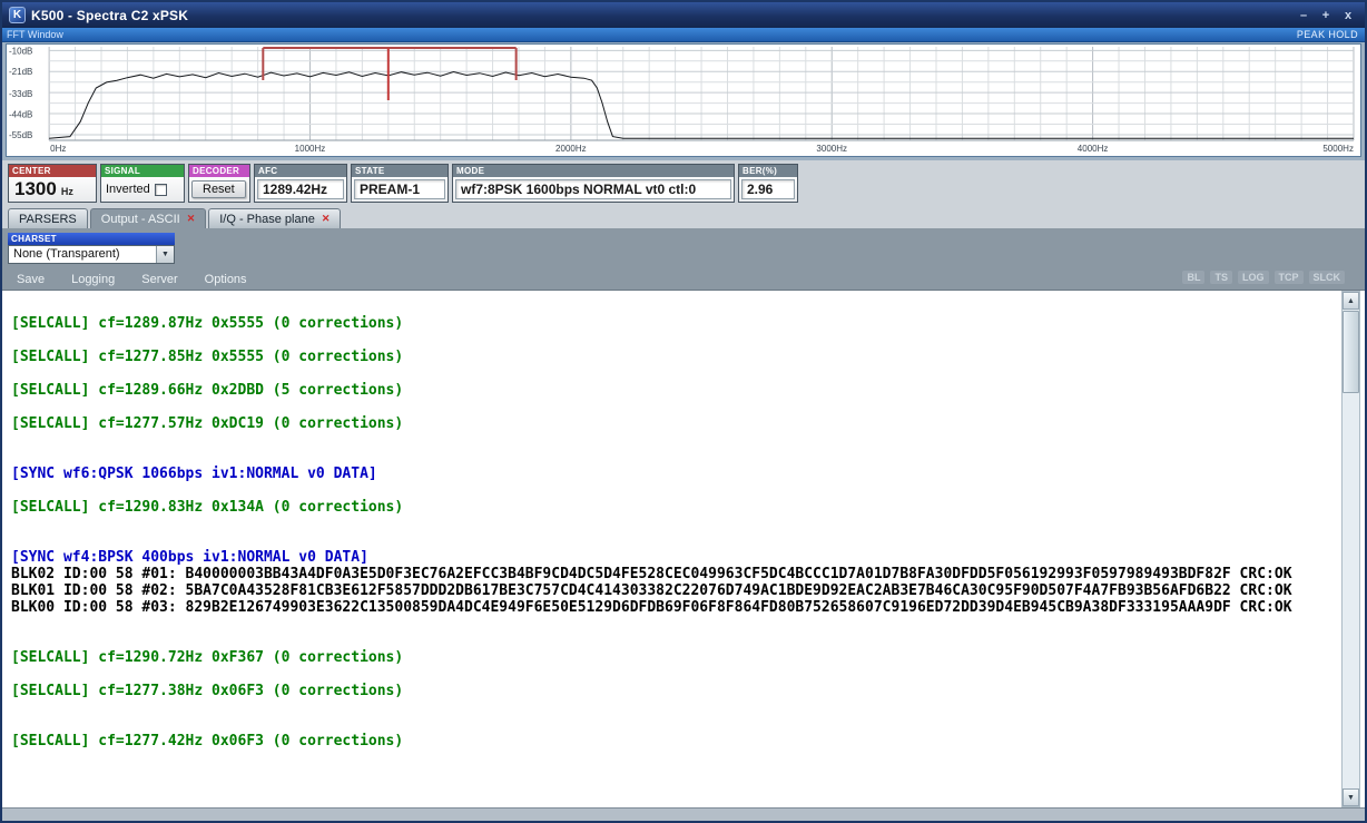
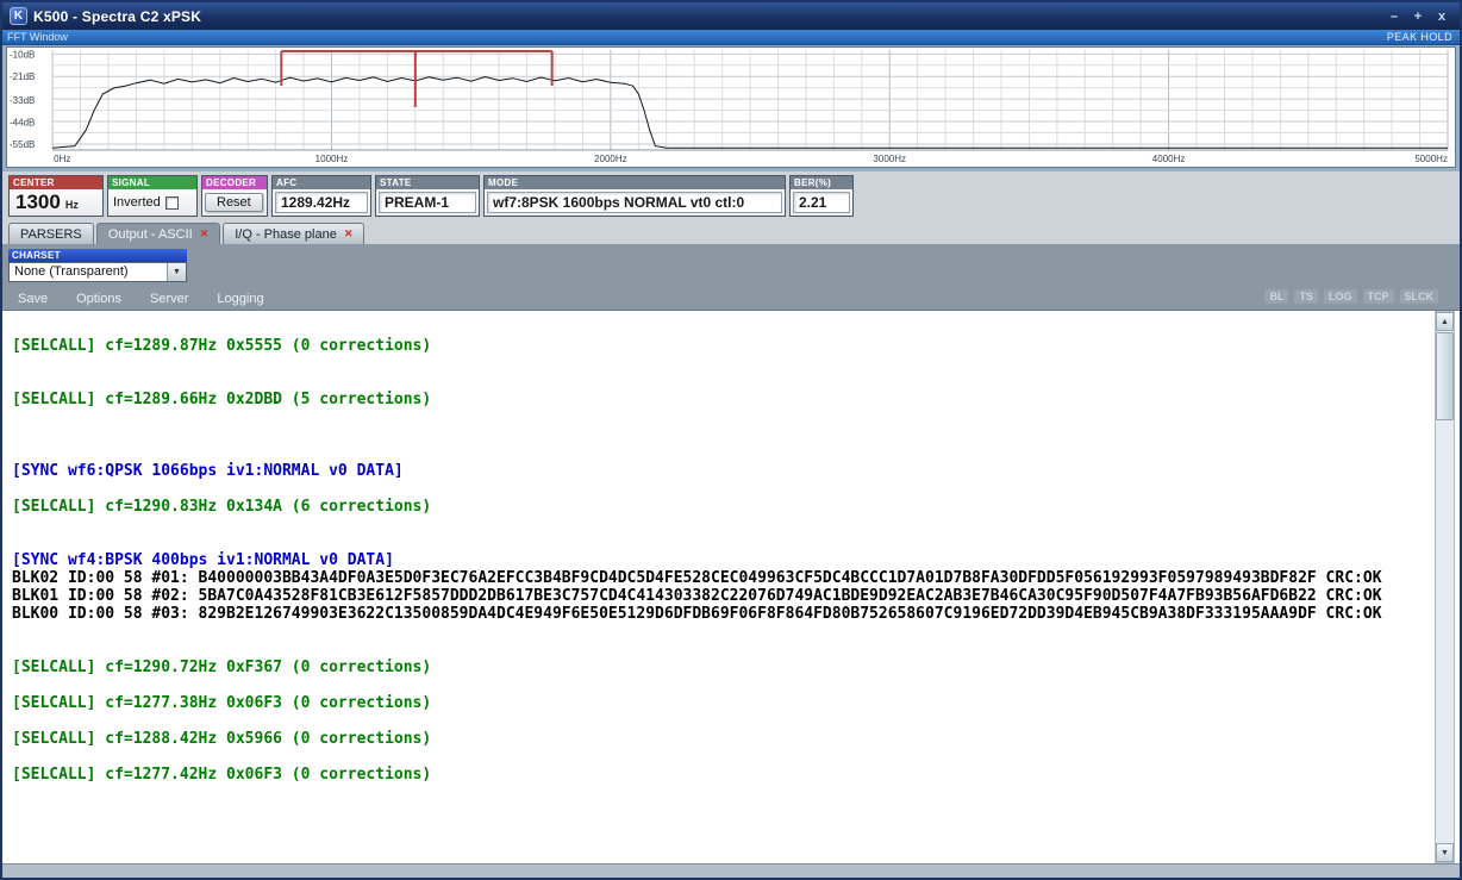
  K
  K500 - Spectra C2 xPSK
  –
  +
  x
  FFT Window
  PEAK HOLD
  -10dB
  -21dB
  -33dB
  -44dB
  -55dB
  0Hz
  1000Hz
  2000Hz
  3000Hz
  4000Hz
  5000Hz
  CENTER
  1300
  Hz
  SIGNAL
  Inverted
  DECODER
  Reset
  AFC
  1289.42Hz
  STATE
  PREAM-1
  MODE
  wf7:8PSK 1600bps NORMAL vt0 ctl:0
  BER(%)
- 2.96
+ 2.21
  PARSERS
  Output - ASCII
  ✕
  I/Q - Phase plane
  ✕
  CHARSET
  None (Transparent)
  Save
- Logging
+ Options
  Server
- Options
+ Logging
  BL
  TS
  LOG
  TCP
  SLCK
  [SELCALL] cf=1289.87Hz 0x5555 (0 corrections)
- [SELCALL] cf=1277.85Hz 0x5555 (0 corrections)
  [SELCALL] cf=1289.66Hz 0x2DBD (5 corrections)
- [SELCALL] cf=1277.57Hz 0xDC19 (0 corrections)
  [SYNC wf6:QPSK 1066bps iv1:NORMAL v0 DATA]
- [SELCALL] cf=1290.83Hz 0x134A (0 corrections)
+ [SELCALL] cf=1290.83Hz 0x134A (6 corrections)
  [SYNC wf4:BPSK 400bps iv1:NORMAL v0 DATA]
  BLK02 ID:00 58 #01: B40000003BB43A4DF0A3E5D0F3EC76A2EFCC3B4BF9CD4DC5D4FE528CEC049963CF5DC4BCCC1D7A01D7B8FA30DFDD5F056192993F0597989493BDF82F CRC:OK
  BLK01 ID:00 58 #02: 5BA7C0A43528F81CB3E612F5857DDD2DB617BE3C757CD4C414303382C22076D749AC1BDE9D92EAC2AB3E7B46CA30C95F90D507F4A7FB93B56AFD6B22 CRC:OK
  BLK00 ID:00 58 #03: 829B2E126749903E3622C13500859DA4DC4E949F6E50E5129D6DFDB69F06F8F864FD80B752658607C9196ED72DD39D4EB945CB9A38DF333195AAA9DF CRC:OK
  [SELCALL] cf=1290.72Hz 0xF367 (0 corrections)
  [SELCALL] cf=1277.38Hz 0x06F3 (0 corrections)
+ [SELCALL] cf=1288.42Hz 0x5966 (0 corrections)
  [SELCALL] cf=1277.42Hz 0x06F3 (0 corrections)
